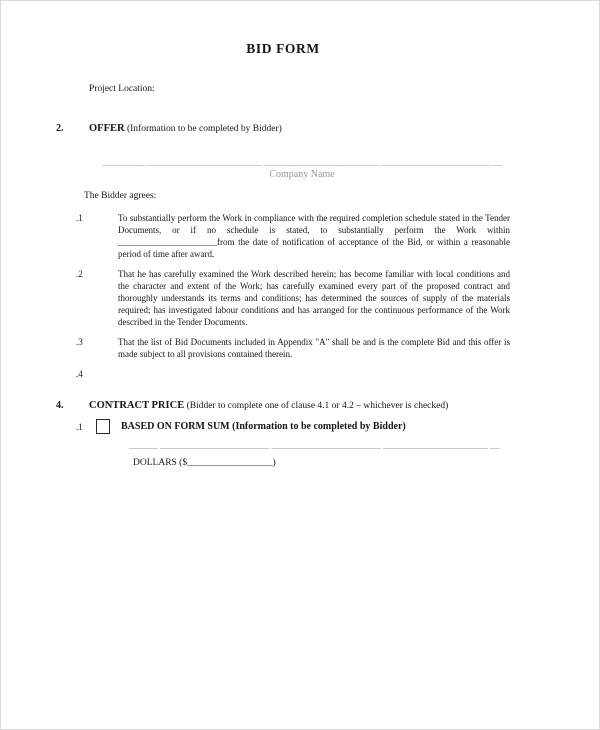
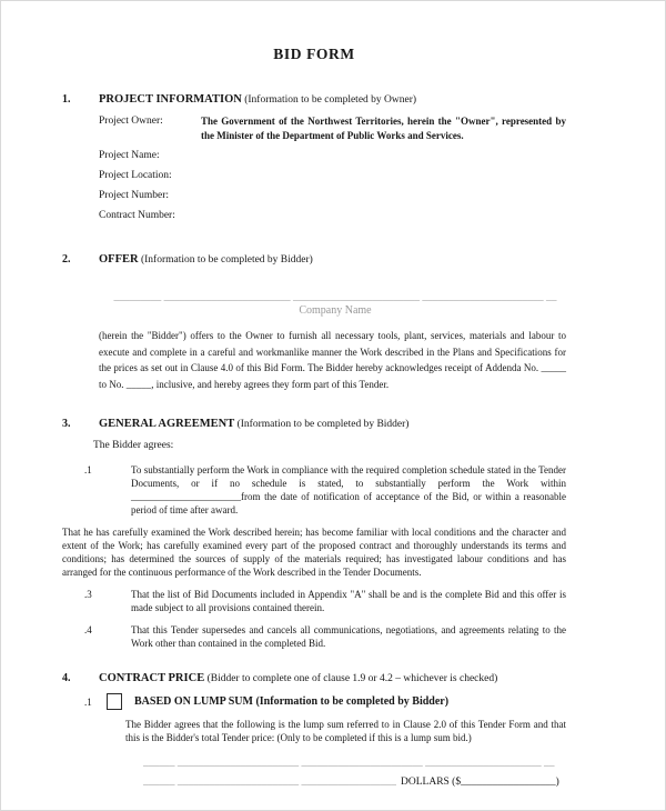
  BID FORM
+ 1.
+ PROJECT INFORMATION (Information to be completed by Owner)
+ Project Owner:
+ The Government of the Northwest Territories, herein the "Owner", represented by the Minister of the Department of Public Works and Services.
+ Project Name:
  Project Location:
+ Project Number:
+ Contract Number:
  2.
  OFFER (Information to be completed by Bidder)
  _________ ________________________ ________________________ _______________________ __
  Company Name
+ (herein the "Bidder") offers to the Owner to furnish all necessary tools, plant, services, materials and labour to execute and complete in a careful and workmanlike manner the Work described in the Plans and Specifications for the prices as set out in Clause 4.0 of this Bid Form. The Bidder hereby acknowledges receipt of Addenda No. _____ to No. _____, inclusive, and hereby agrees they form part of this Tender.
+ 3.
+ GENERAL AGREEMENT (Information to be completed by Bidder)
  The Bidder agrees:
  .1
  To substantially perform the Work in compliance with the required completion schedule stated in the Tender Documents, or if no schedule is stated, to substantially perform the Work within ______________________from the date of notification of acceptance of the Bid, or within a reasonable period of time after award.
- .2
  That he has carefully examined the Work described herein; has become familiar with local conditions and the character and extent of the Work; has carefully examined every part of the proposed contract and thoroughly understands its terms and conditions; has determined the sources of supply of the materials required; has investigated labour conditions and has arranged for the continuous performance of the Work described in the Tender Documents.
  .3
  That the list of Bid Documents included in Appendix "A" shall be and is the complete Bid and this offer is made subject to all provisions contained therein.
  .4
+ That this Tender supersedes and cancels all communications, negotiations, and agreements relating to the Work other than contained in the completed Bid.
  4.
- CONTRACT PRICE (Bidder to complete one of clause 4.1 or 4.2 – whichever is checked)
+ CONTRACT PRICE (Bidder to complete one of clause 1.9 or 4.2 – whichever is checked)
  .1
- BASED ON FORM SUM (Information to be completed by Bidder)
+ BASED ON LUMP SUM (Information to be completed by Bidder)
+ The Bidder agrees that the following is the lump sum referred to in Clause 2.0 of this Tender Form and that this is the Bidder's total Tender price: (Only to be completed if this is a lump sum bid.)
  ______ _______________________ _______________________ ______________________ __
+ ______ _______________________ __________________
  DOLLARS ($__________________)
